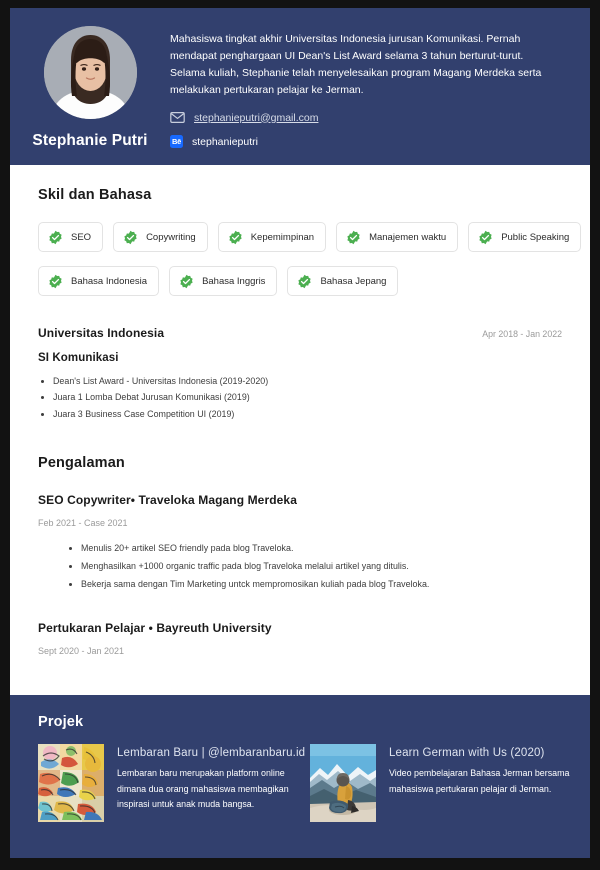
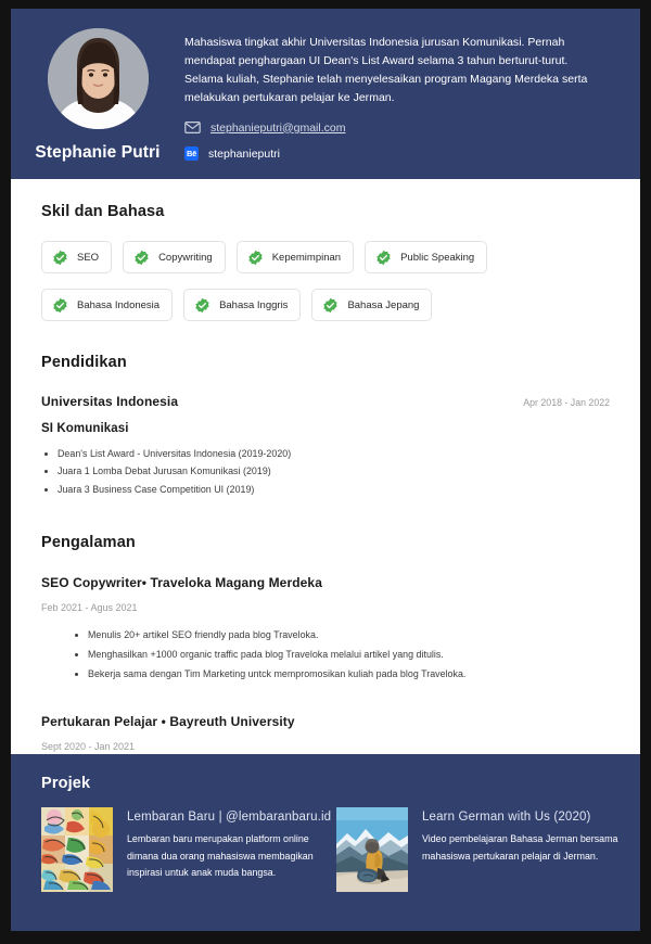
  Stephanie Putri
  Mahasiswa tingkat akhir Universitas Indonesia jurusan Komunikasi. Pernah mendapat penghargaan UI Dean's List Award selama 3 tahun berturut-turut. Selama kuliah, Stephanie telah menyelesaikan program Magang Merdeka serta melakukan pertukaran pelajar ke Jerman.
  stephanieputri@gmail.com
  Bē
  stephanieputri
  Skil dan Bahasa
  SEO
  Copywriting
  Kepemimpinan
- Manajemen waktu
  Public Speaking
  Bahasa Indonesia
  Bahasa Inggris
  Bahasa Jepang
+ Pendidikan
  Universitas Indonesia
  Apr 2018 - Jan 2022
  SI Komunikasi
  Dean's List Award - Universitas Indonesia (2019-2020)
  Juara 1 Lomba Debat Jurusan Komunikasi (2019)
  Juara 3 Business Case Competition UI (2019)
  Pengalaman
  SEO Copywriter• Traveloka Magang Merdeka
- Feb 2021 - Case 2021
+ Feb 2021 - Agus 2021
  Menulis 20+ artikel SEO friendly pada blog Traveloka.
  Menghasilkan +1000 organic traffic pada blog Traveloka melalui artikel yang ditulis.
  Bekerja sama dengan Tim Marketing untck mempromosikan kuliah pada blog Traveloka.
  Pertukaran Pelajar • Bayreuth University
  Sept 2020 - Jan 2021
  Projek
  Lembaran Baru | @lembaranbaru.id
  Lembaran baru merupakan platform online dimana dua orang mahasiswa membagikan inspirasi untuk anak muda bangsa.
  Learn German with Us (2020)
  Video pembelajaran Bahasa Jerman bersama mahasiswa pertukaran pelajar di Jerman.
